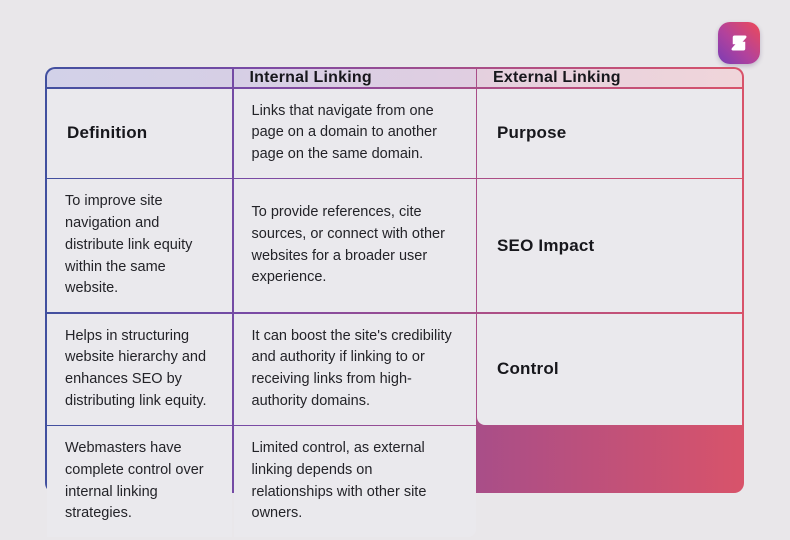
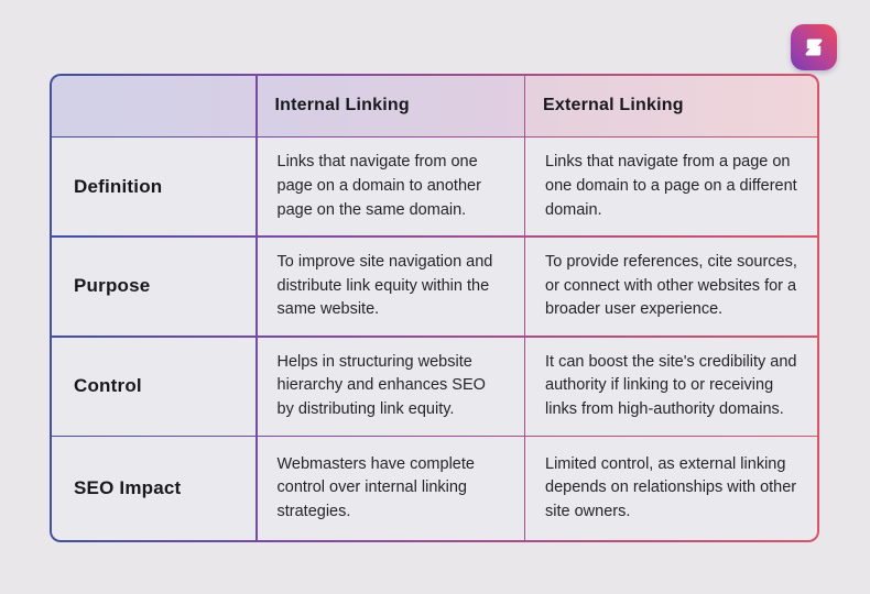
  Internal Linking
  External Linking
  Definition
  Links that navigate from one page on a domain to another page on the same domain.
+ Links that navigate from a page on one domain to a page on a different domain.
  Purpose
  To improve site navigation and distribute link equity within the same website.
  To provide references, cite sources, or connect with other websites for a broader user experience.
- SEO Impact
+ Control
  Helps in structuring website hierarchy and enhances SEO by distributing link equity.
  It can boost the site's credibility and authority if linking to or receiving links from high-authority domains.
- Control
+ SEO Impact
  Webmasters have complete control over internal linking strategies.
  Limited control, as external linking depends on relationships with other site owners.
